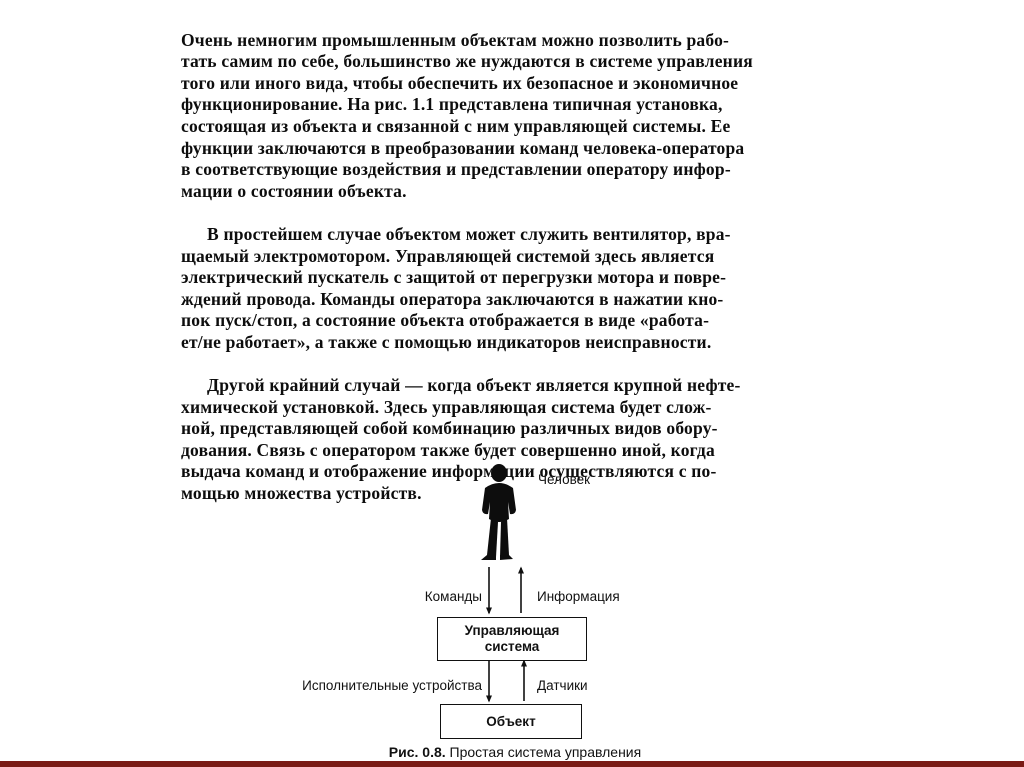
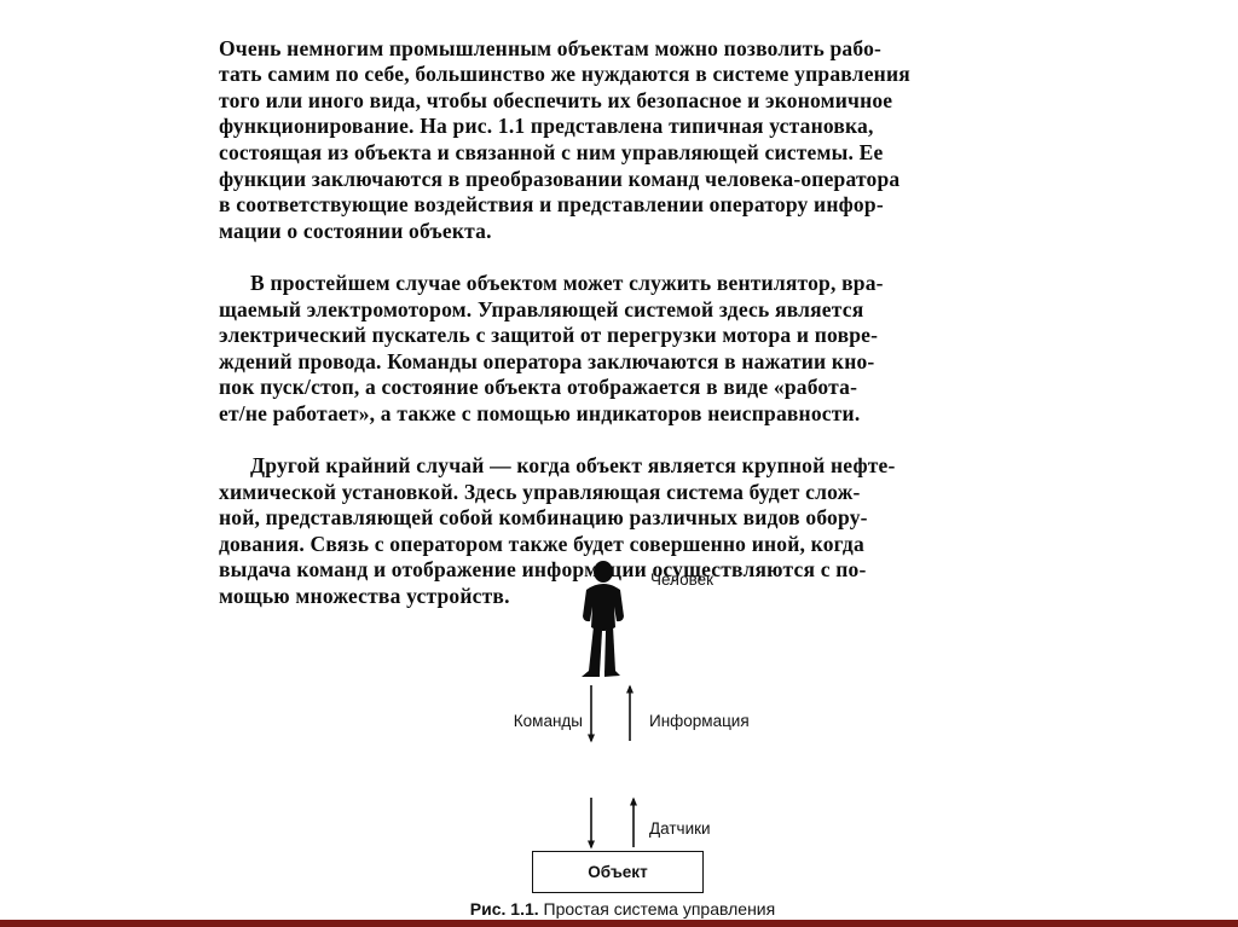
  Очень немногим промышленным объектам можно позволить рабо-
  тать самим по себе, большинство же нуждаются в системе управления
  того или иного вида, чтобы обеспечить их безопасное и экономичное
  функционирование. На рис. 1.1 представлена типичная установка,
  состоящая из объекта и связанной с ним управляющей системы. Ее
  функции заключаются в преобразовании команд человека-оператора
  в соответствующие воздействия и представлении оператору инфор-
  мации о состоянии объекта.
  В простейшем случае объектом может служить вентилятор, вра-
  щаемый электромотором. Управляющей системой здесь является
  электрический пускатель с защитой от перегрузки мотора и повре-
  ждений провода. Команды оператора заключаются в нажатии кно-
  пок пуск/стоп, а состояние объекта отображается в виде «работа-
  ет/не работает», а также с помощью индикаторов неисправности.
  Другой крайний случай — когда объект является крупной нефте-
  химической установкой. Здесь управляющая система будет слож-
  ной, представляющей собой комбинацию различных видов обору-
  дования. Связь с оператором также будет совершенно иной, когда
  выдача команд и отображение информции осуществляются с по-
  мощью множества устройств.
  Человек
  Команды
  Информация
- Управляющая
- система
- Исполнительные устройства
  Датчики
  Объект
- Рис. 0.8. Простая система управления
+ Рис. 1.1. Простая система управления
